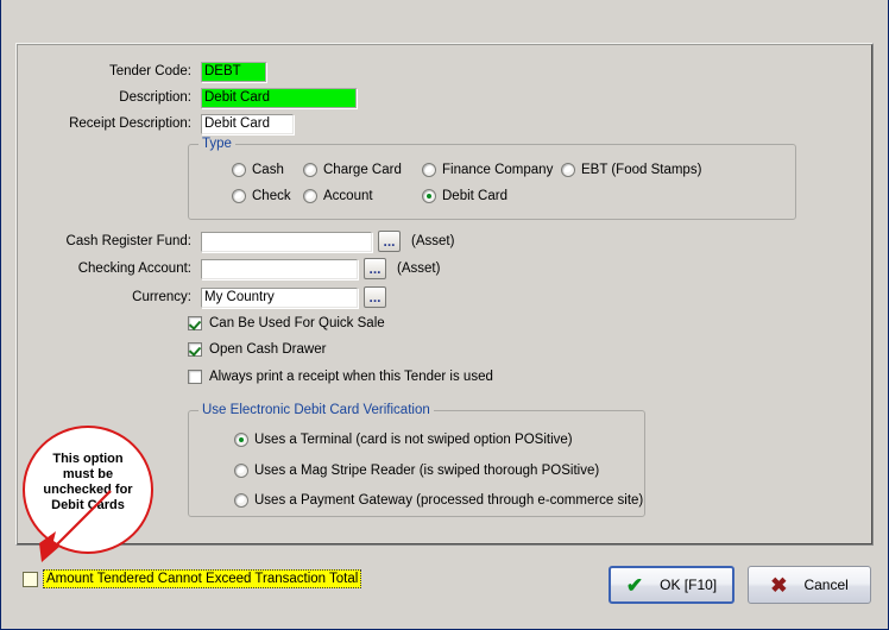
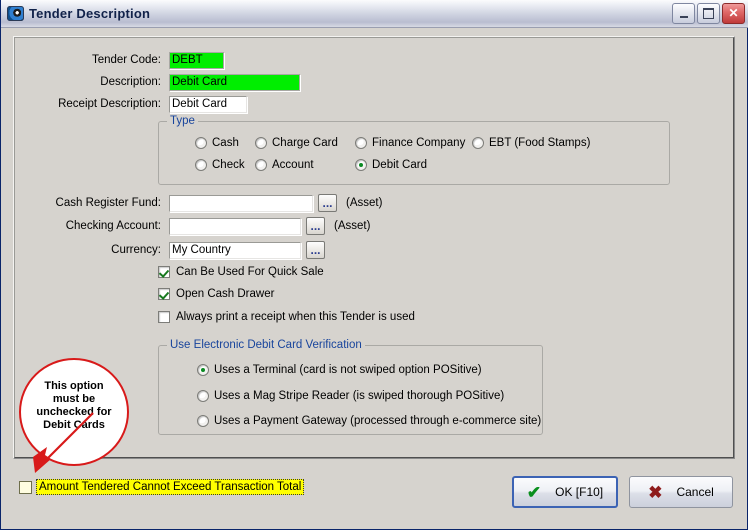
+ Tender Description
+ ✕
  Tender Code:
  DEBT
  Description:
  Debit Card
  Receipt Description:
  Debit Card
  Type
  Cash
  Charge Card
  Finance Company
  EBT (Food Stamps)
  Check
  Account
  Debit Card
  Cash Register Fund:
  ...
  (Asset)
  Checking Account:
  ...
  (Asset)
  Currency:
  My Country
  ...
  Can Be Used For Quick Sale
  Open Cash Drawer
  Always print a receipt when this Tender is used
  Use Electronic Debit Card Verification
  Uses a Terminal (card is not swiped option POSitive)
  Uses a Mag Stripe Reader (is swiped thorough POSitive)
  Uses a Payment Gateway (processed through e-commerce site)
  Amount Tendered Cannot Exceed Transaction Total
  ✔
  OK [F10]
  ✖
  Cancel
  This option
  must be
  unchecked for
  Debit Cards
